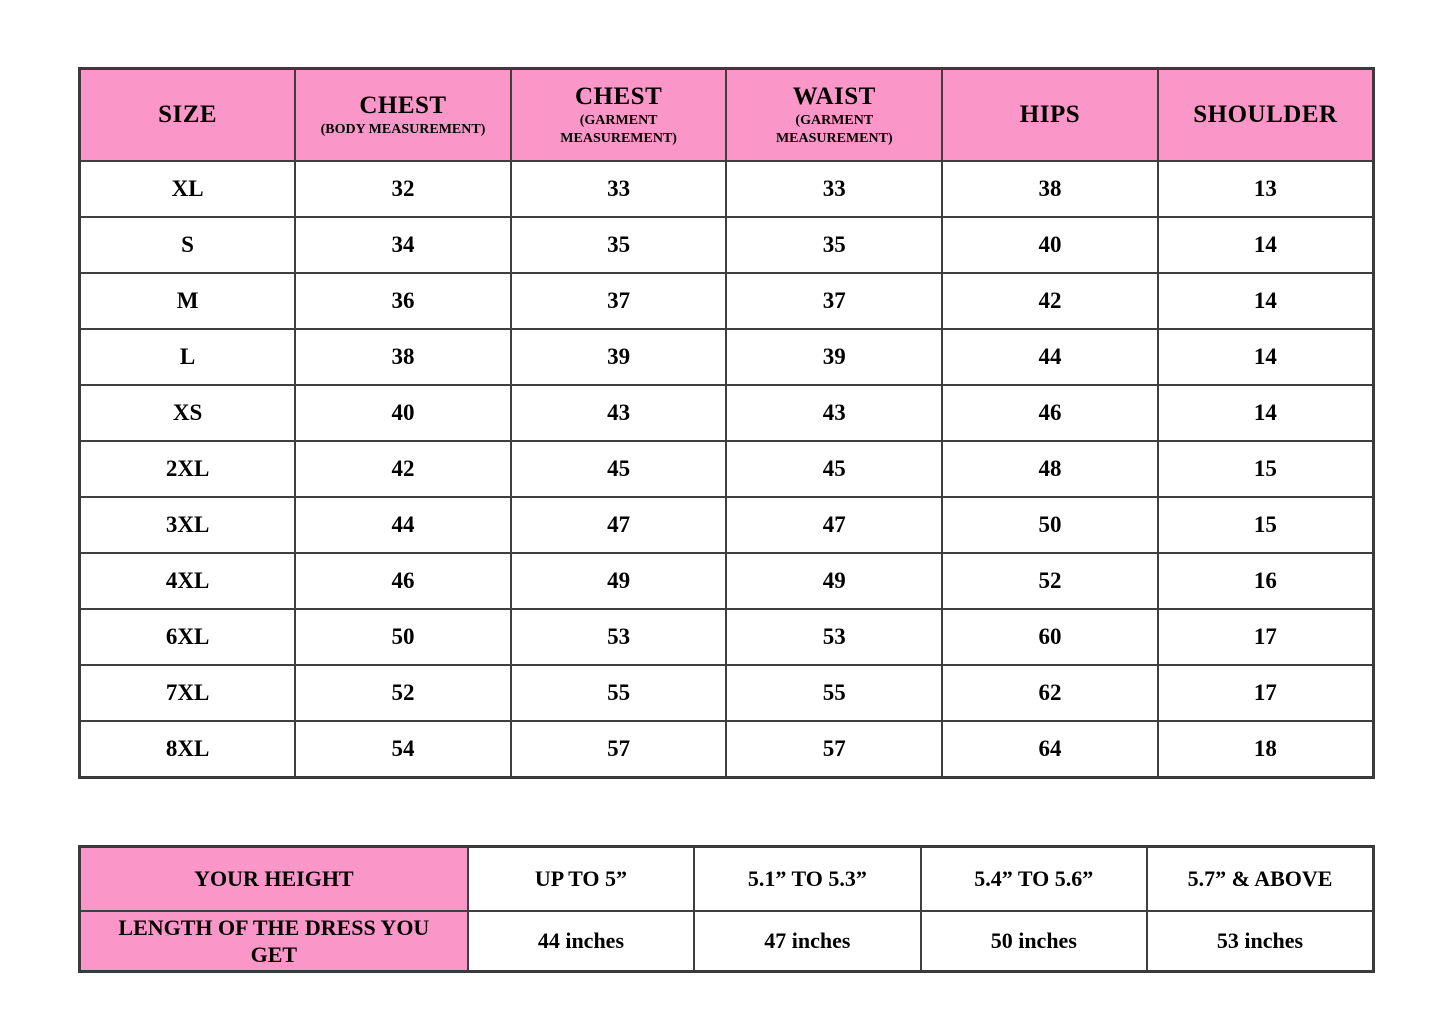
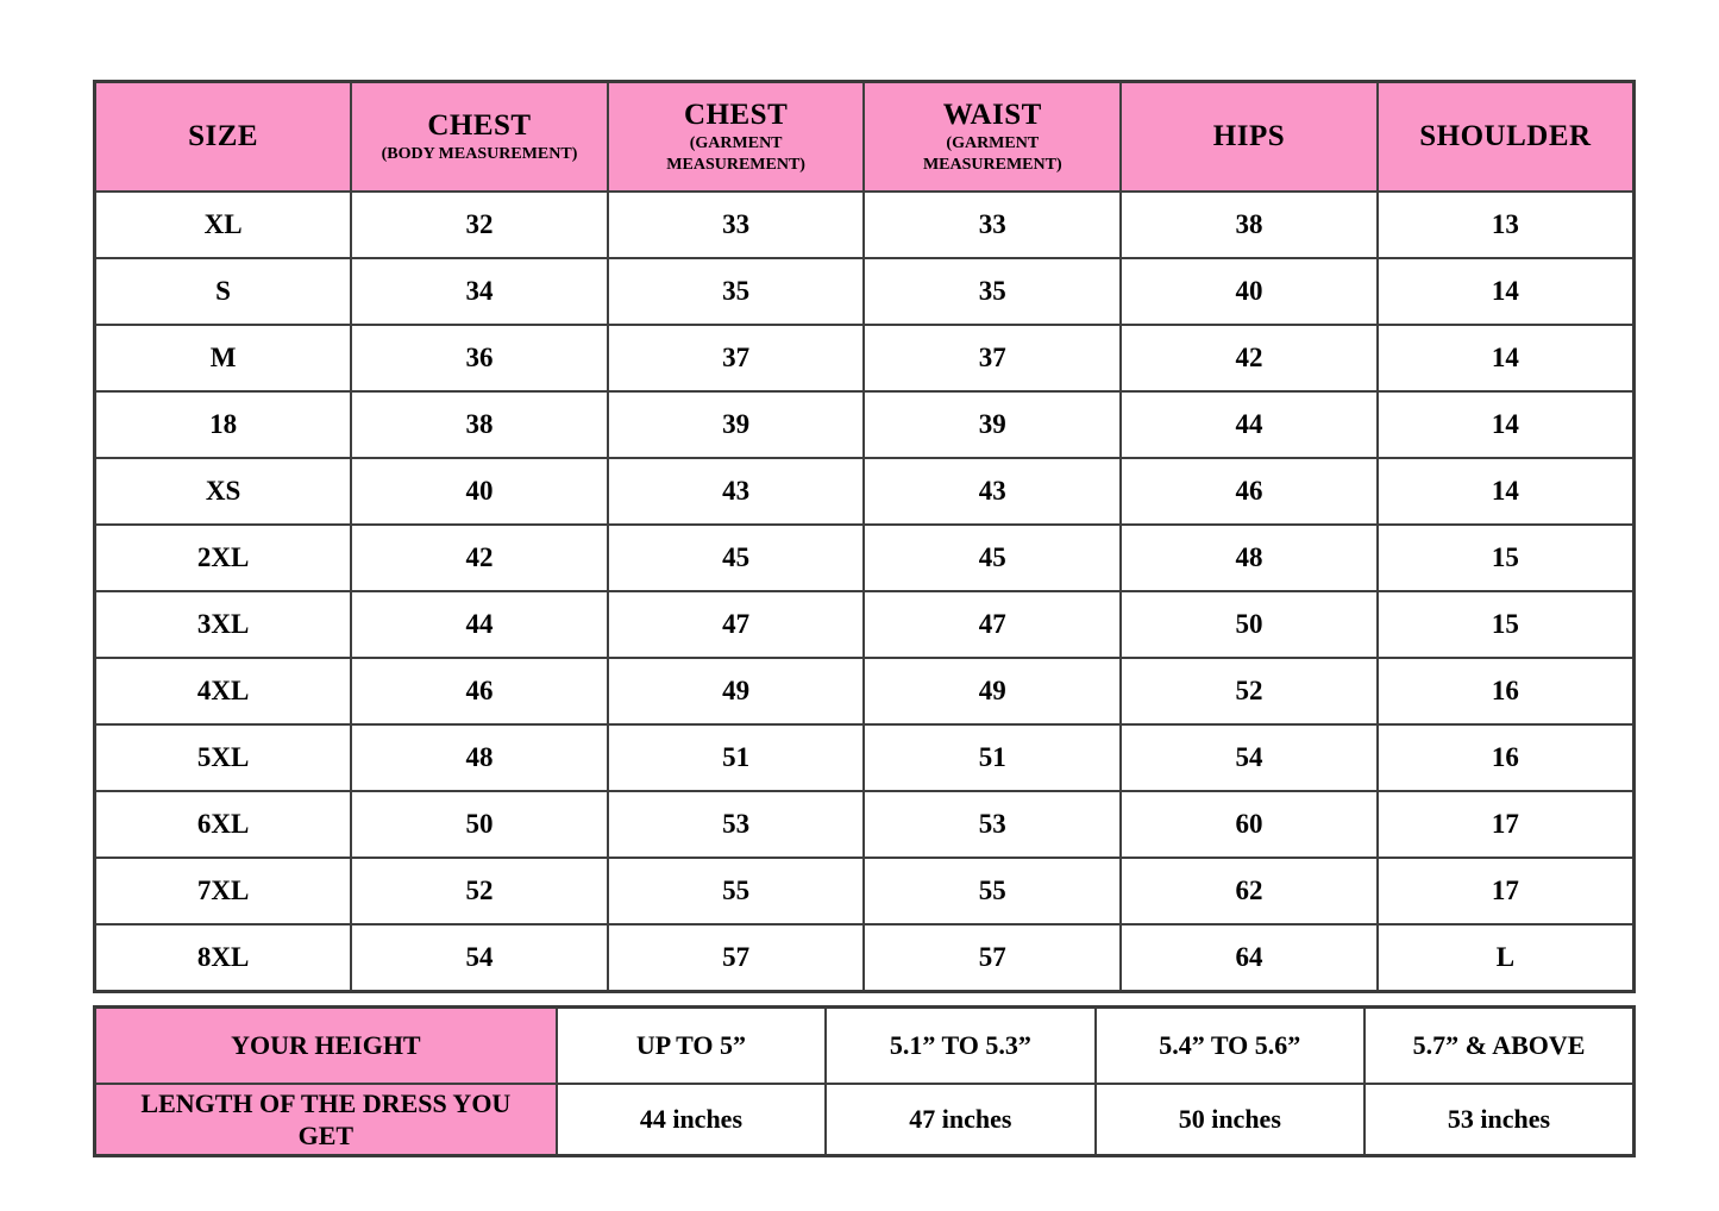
  SIZE	CHEST (BODY MEASUREMENT)	CHEST (GARMENT MEASUREMENT)	WAIST (GARMENT MEASUREMENT)	HIPS	SHOULDER
  XL	32	33	33	38	13
  S	34	35	35	40	14
  M	36	37	37	42	14
- L	38	39	39	44	14
+ 18	38	39	39	44	14
  XS	40	43	43	46	14
  2XL	42	45	45	48	15
  3XL	44	47	47	50	15
  4XL	46	49	49	52	16
+ 5XL	48	51	51	54	16
  6XL	50	53	53	60	17
  7XL	52	55	55	62	17
- 8XL	54	57	57	64	18
+ 8XL	54	57	57	64	L
  YOUR HEIGHT	UP TO 5”	5.1” TO 5.3”	5.4” TO 5.6”	5.7” & ABOVE
  LENGTH OF THE DRESS YOU GET	44 inches	47 inches	50 inches	53 inches
